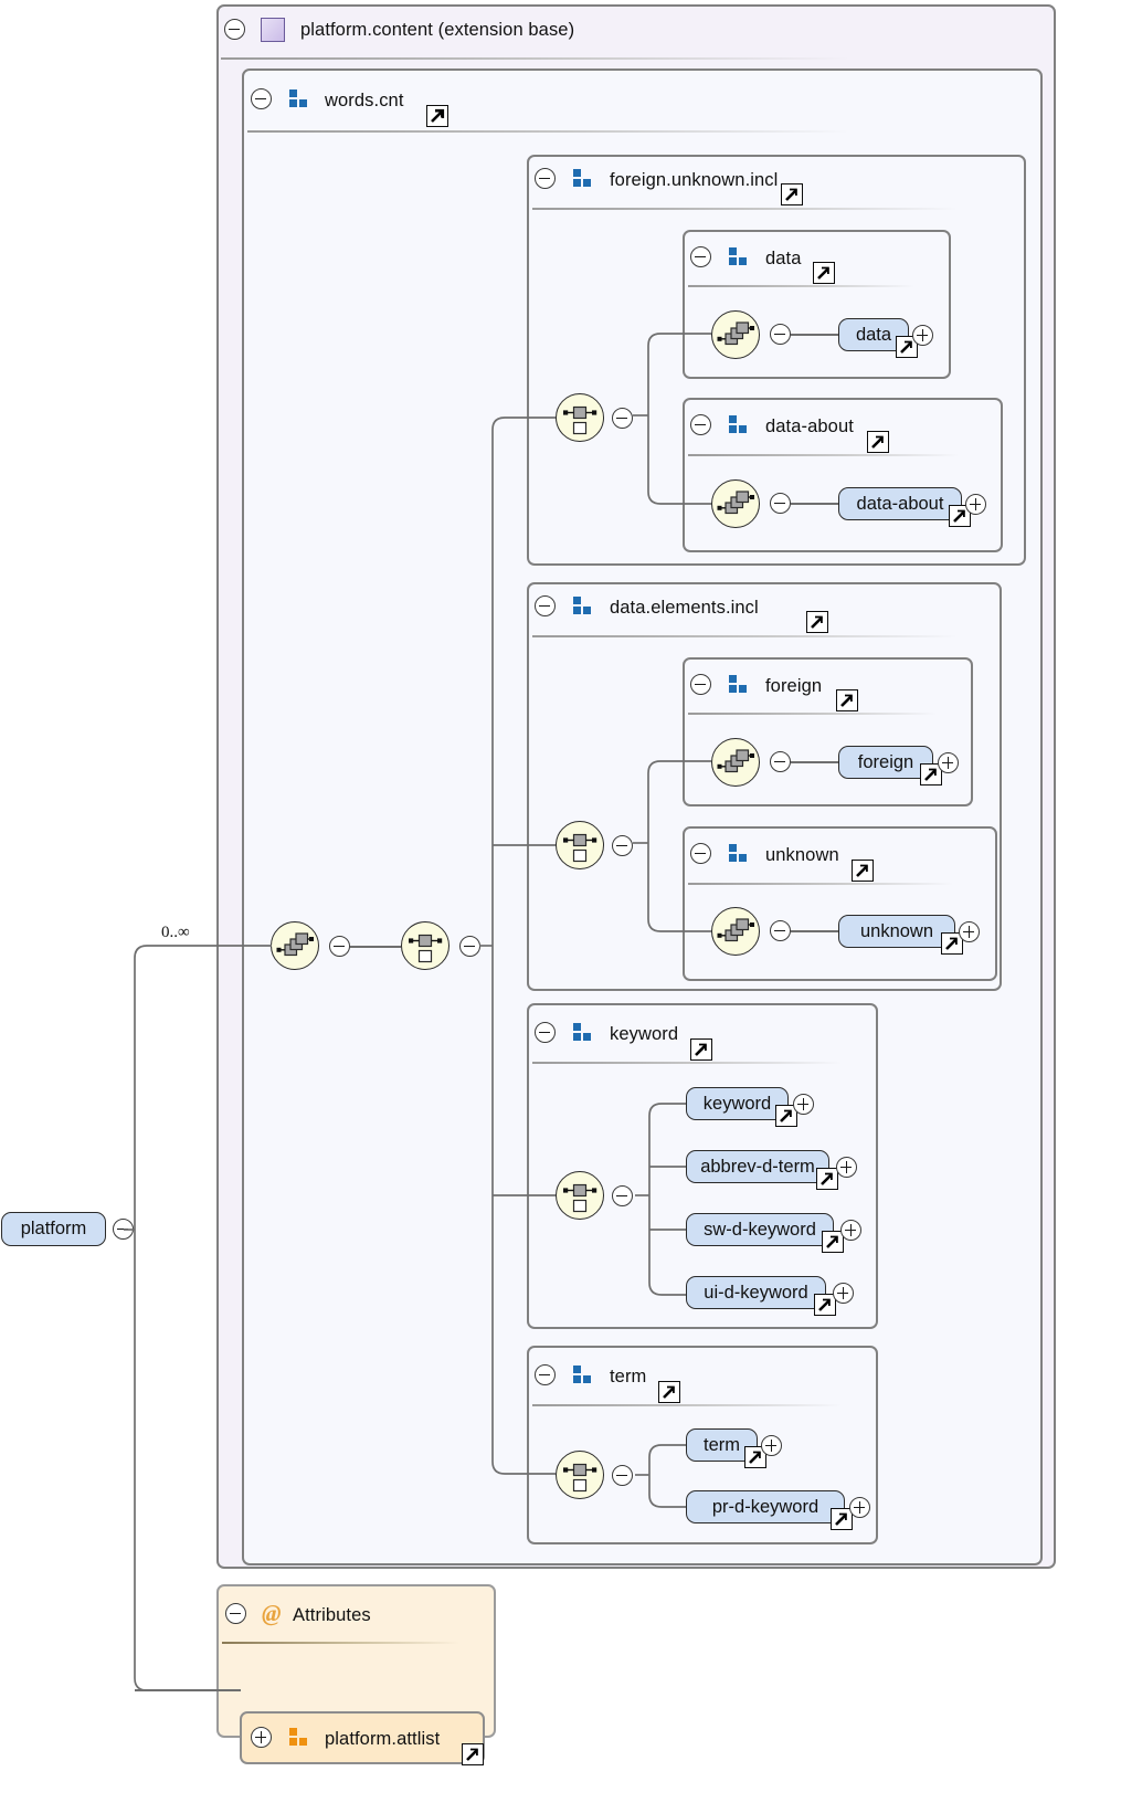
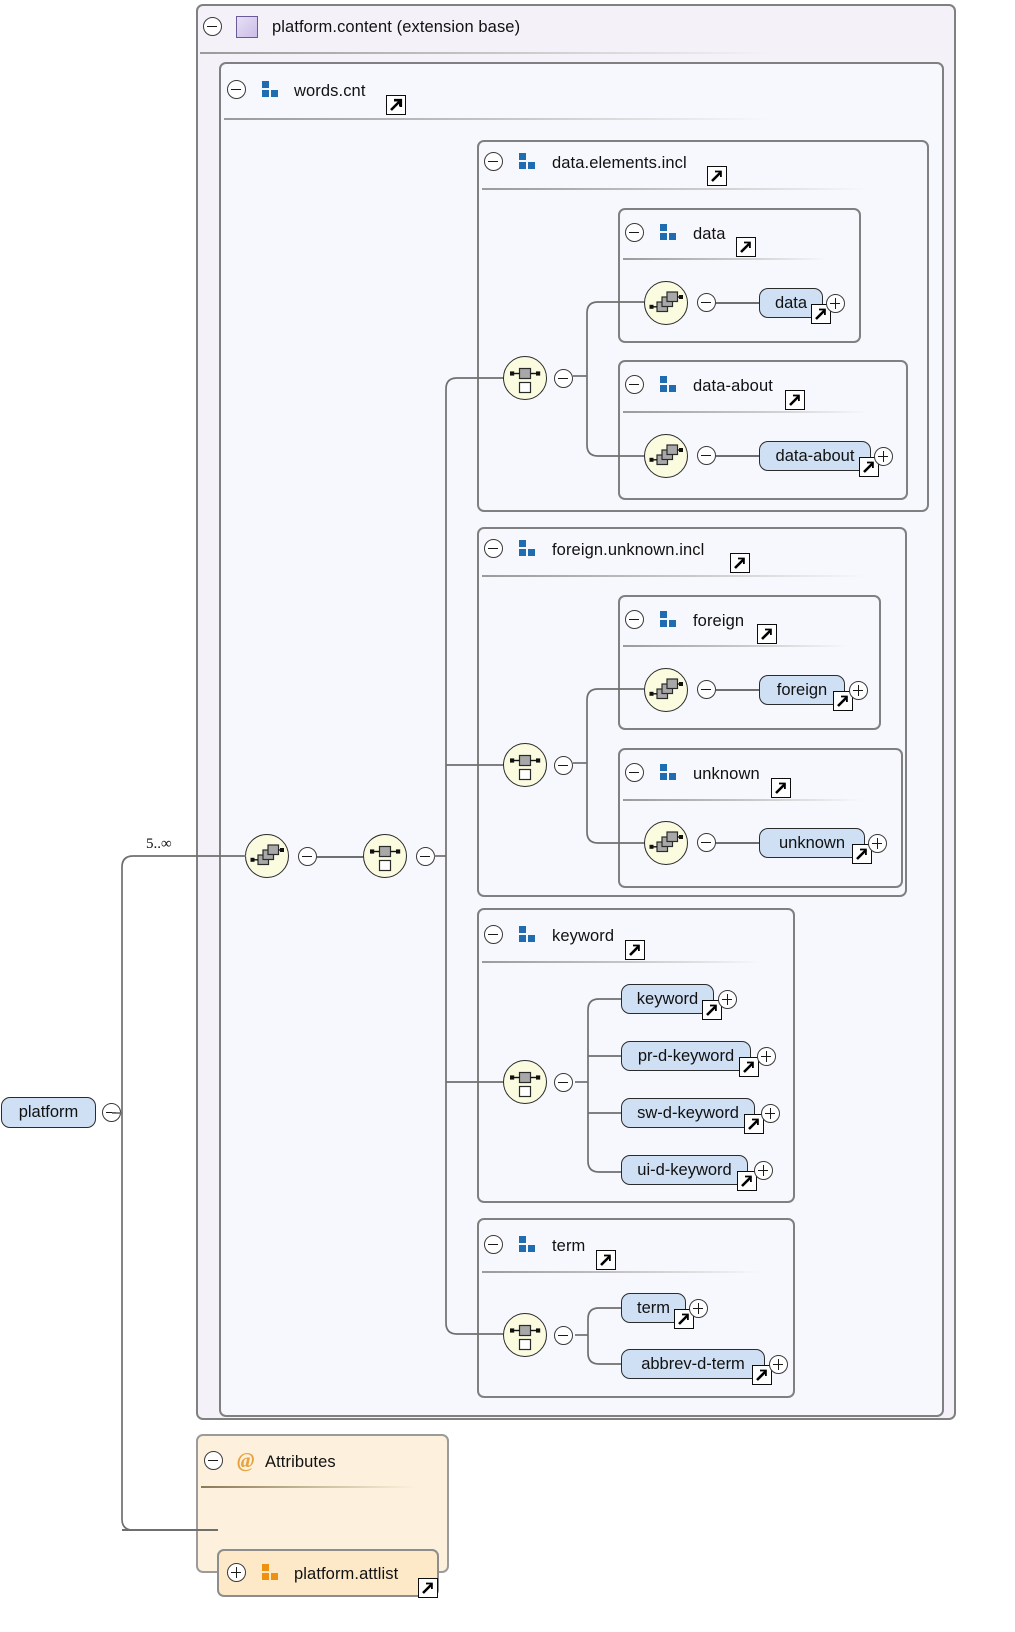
  platform.content (extension base)
  words.cnt
- foreign.unknown.incl
+ data.elements.incl
  data
  data
  data-about
  data-about
- data.elements.incl
+ foreign.unknown.incl
  foreign
  foreign
  unknown
  unknown
  keyword
  keyword
- abbrev-d-term
+ pr-d-keyword
  sw-d-keyword
  ui-d-keyword
  term
  term
- pr-d-keyword
+ abbrev-d-term
- 0..∞
+ 5..∞
  platform
  @
  Attributes
  platform.attlist
